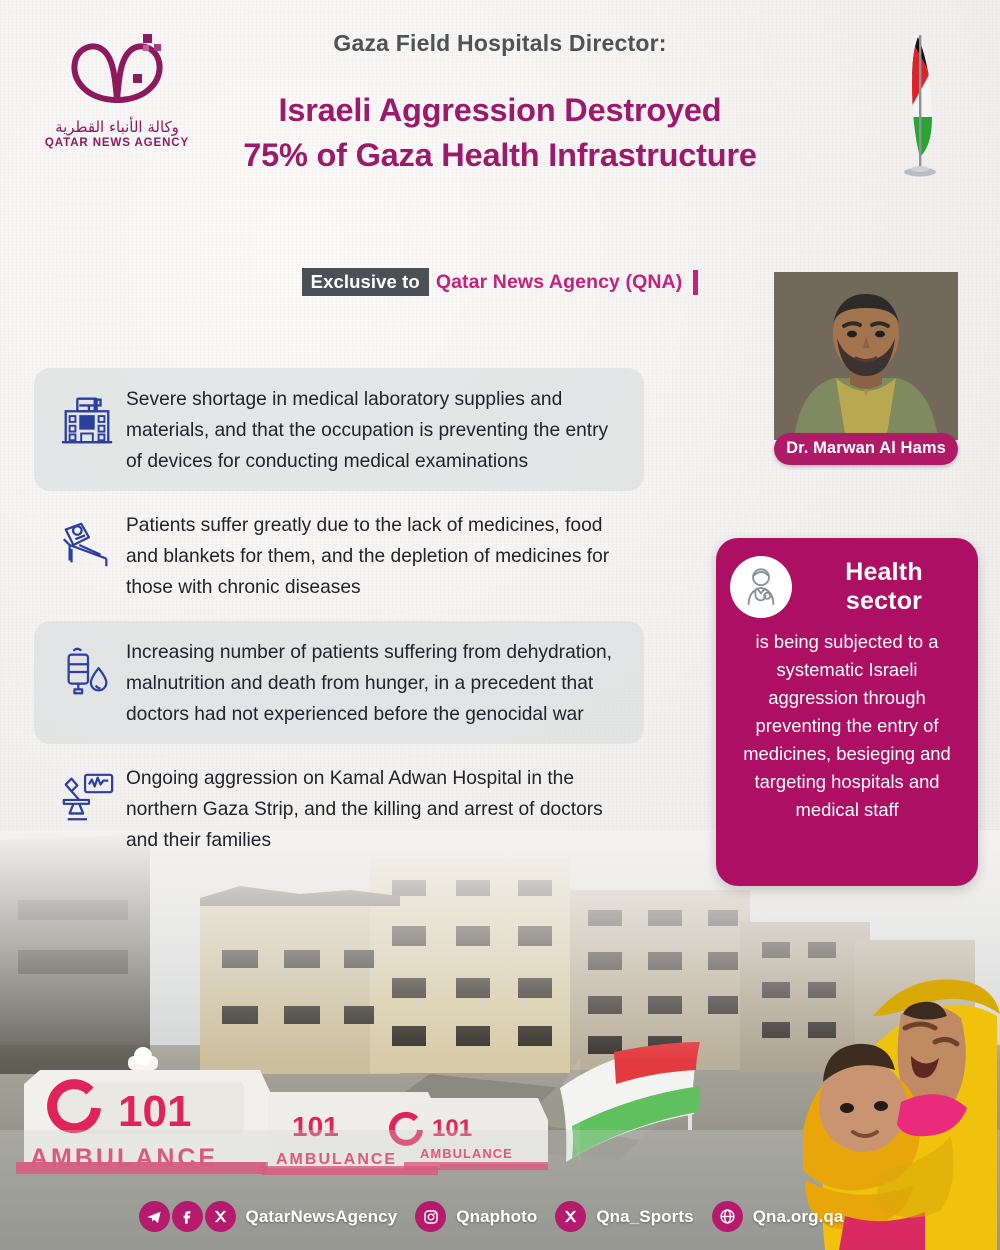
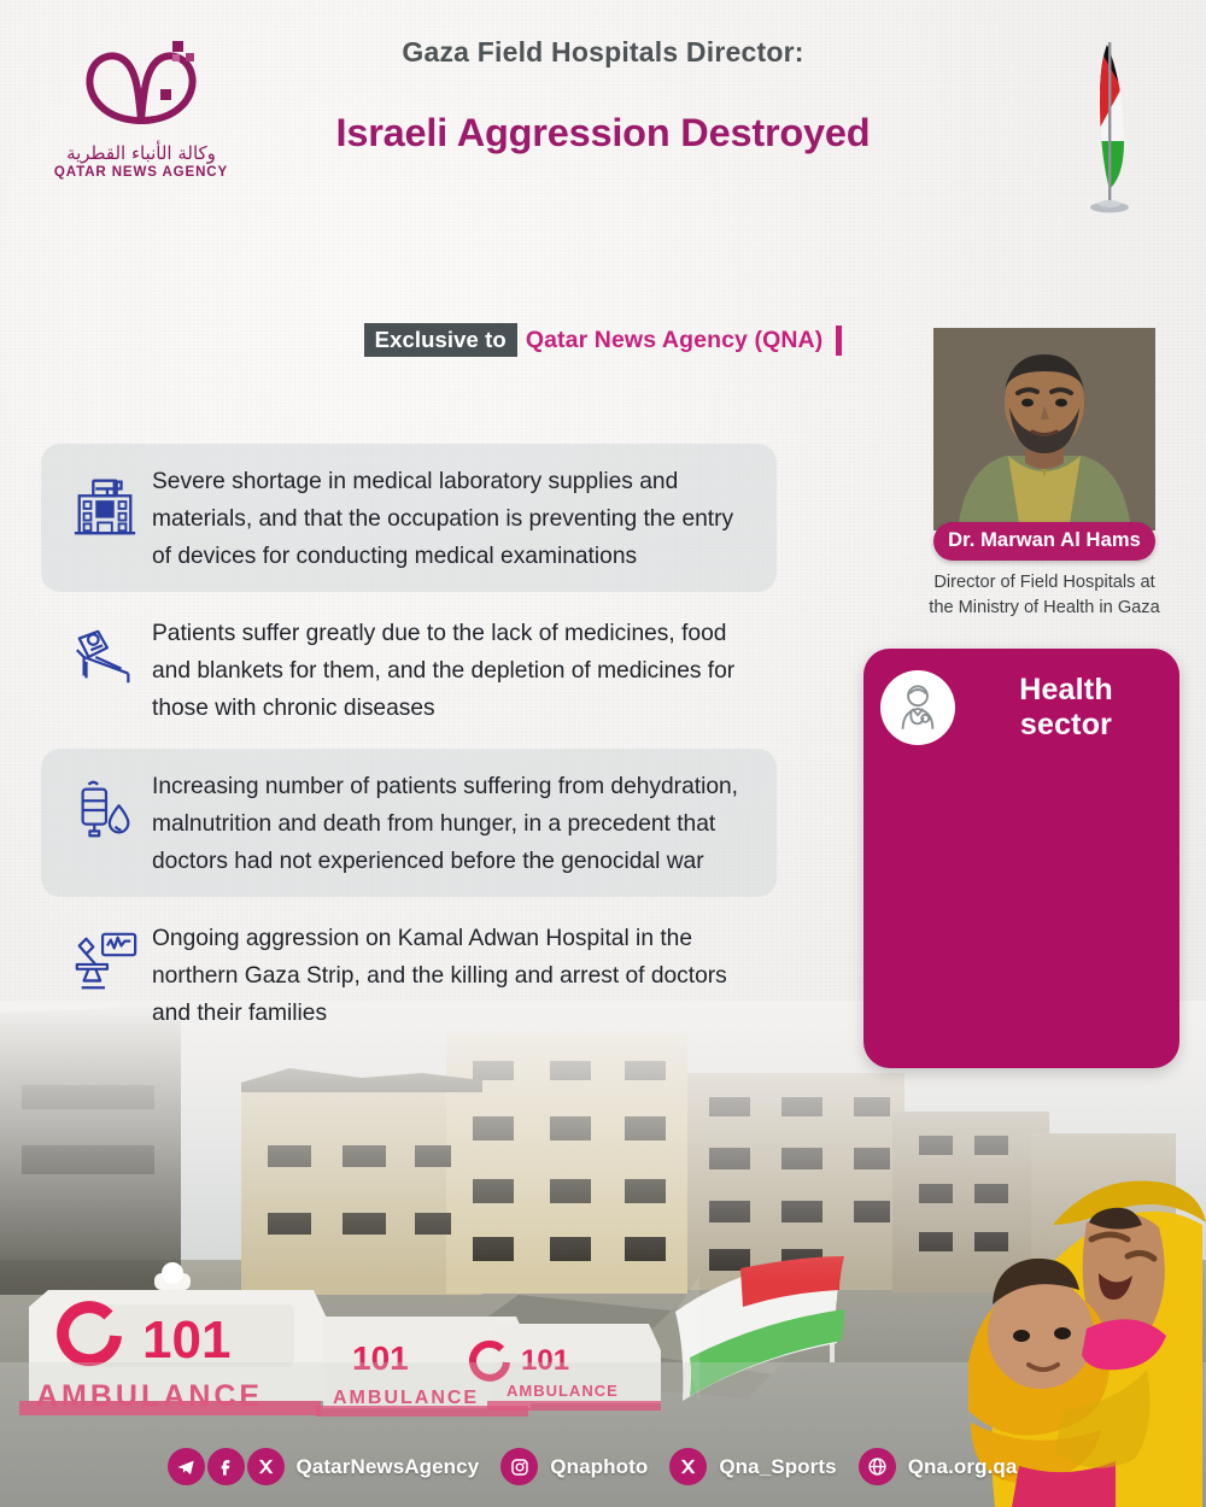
  وكالة الأنباء القطرية
  QATAR NEWS AGENCY
  Gaza Field Hospitals Director:
  Israeli Aggression Destroyed
- 75% of Gaza Health Infrastructure
  Exclusive to
  Qatar News Agency (QNA)
  Severe shortage in medical laboratory supplies and materials, and that the occupation is preventing the entry of devices for conducting medical examinations
  Patients suffer greatly due to the lack of medicines, food and blankets for them, and the depletion of medicines for those with chronic diseases
  Increasing number of patients suffering from dehydration, malnutrition and death from hunger, in a precedent that doctors had not experienced before the genocidal war
  Ongoing aggression on Kamal Adwan Hospital in the northern Gaza Strip, and the killing and arrest of doctors and their families
  Dr. Marwan Al Hams
+ Director of Field Hospitals at
+ the Ministry of Health in Gaza
  Health sector
- is being subjected to a systematic Israeli aggression through preventing the entry of medicines, besieging and targeting hospitals and medical staff
  QatarNewsAgency
  Qnaphoto
  Qna_Sports
  Qna.org.qa
